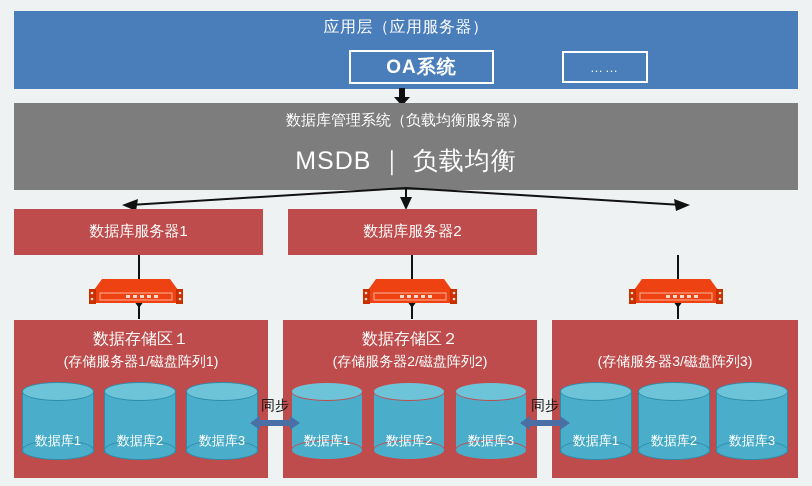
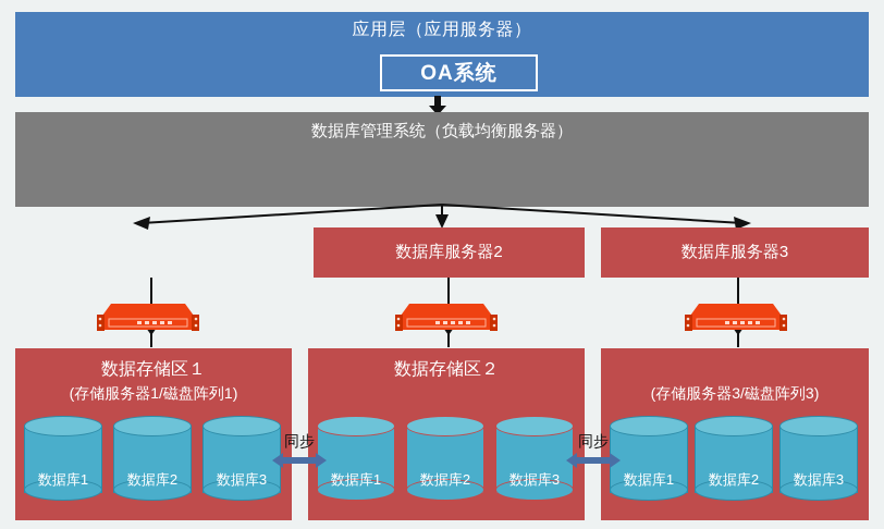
  应用层（应用服务器）
  OA系统
- ……
  数据库管理系统（负载均衡服务器）
- MSDB ｜ 负载均衡
- 数据库服务器1
  数据库服务器2
+ 数据库服务器3
  数据存储区１
  (存储服务器1/磁盘阵列1)
  数据库1
  数据库2
  数据库3
  数据存储区２
- (存储服务器2/磁盘阵列2)
  数据库1
  数据库2
  数据库3
  (存储服务器3/磁盘阵列3)
  数据库1
  数据库2
  数据库3
  同步
  同步
